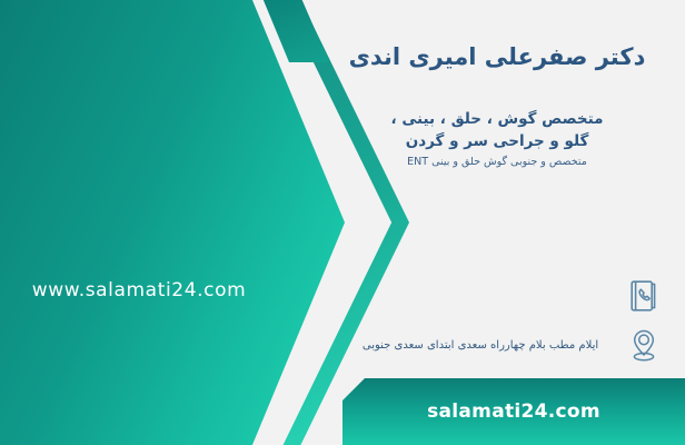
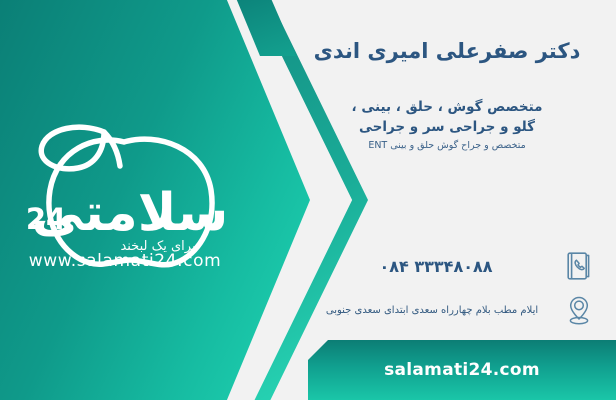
+ سلامتی
+ 24
+ برای یک لبخند
  www.salamati24.com
  دکتر صفرعلی امیری اندی
  متخصص گوش ، حلق ، بینی ،
- گلو و جراحی سر و گردن
+ گلو و جراحی سر و جراحی
- متخصص و جنوبی گوش حلق و بینی ENT
+ متخصص و جراح گوش حلق و بینی ENT
+ ۳۳۳۴۸۰۸۸ ۰۸۴
  ایلام مطب بلام چهارراه سعدی ابتدای سعدی جنوبی
  salamati24.com
